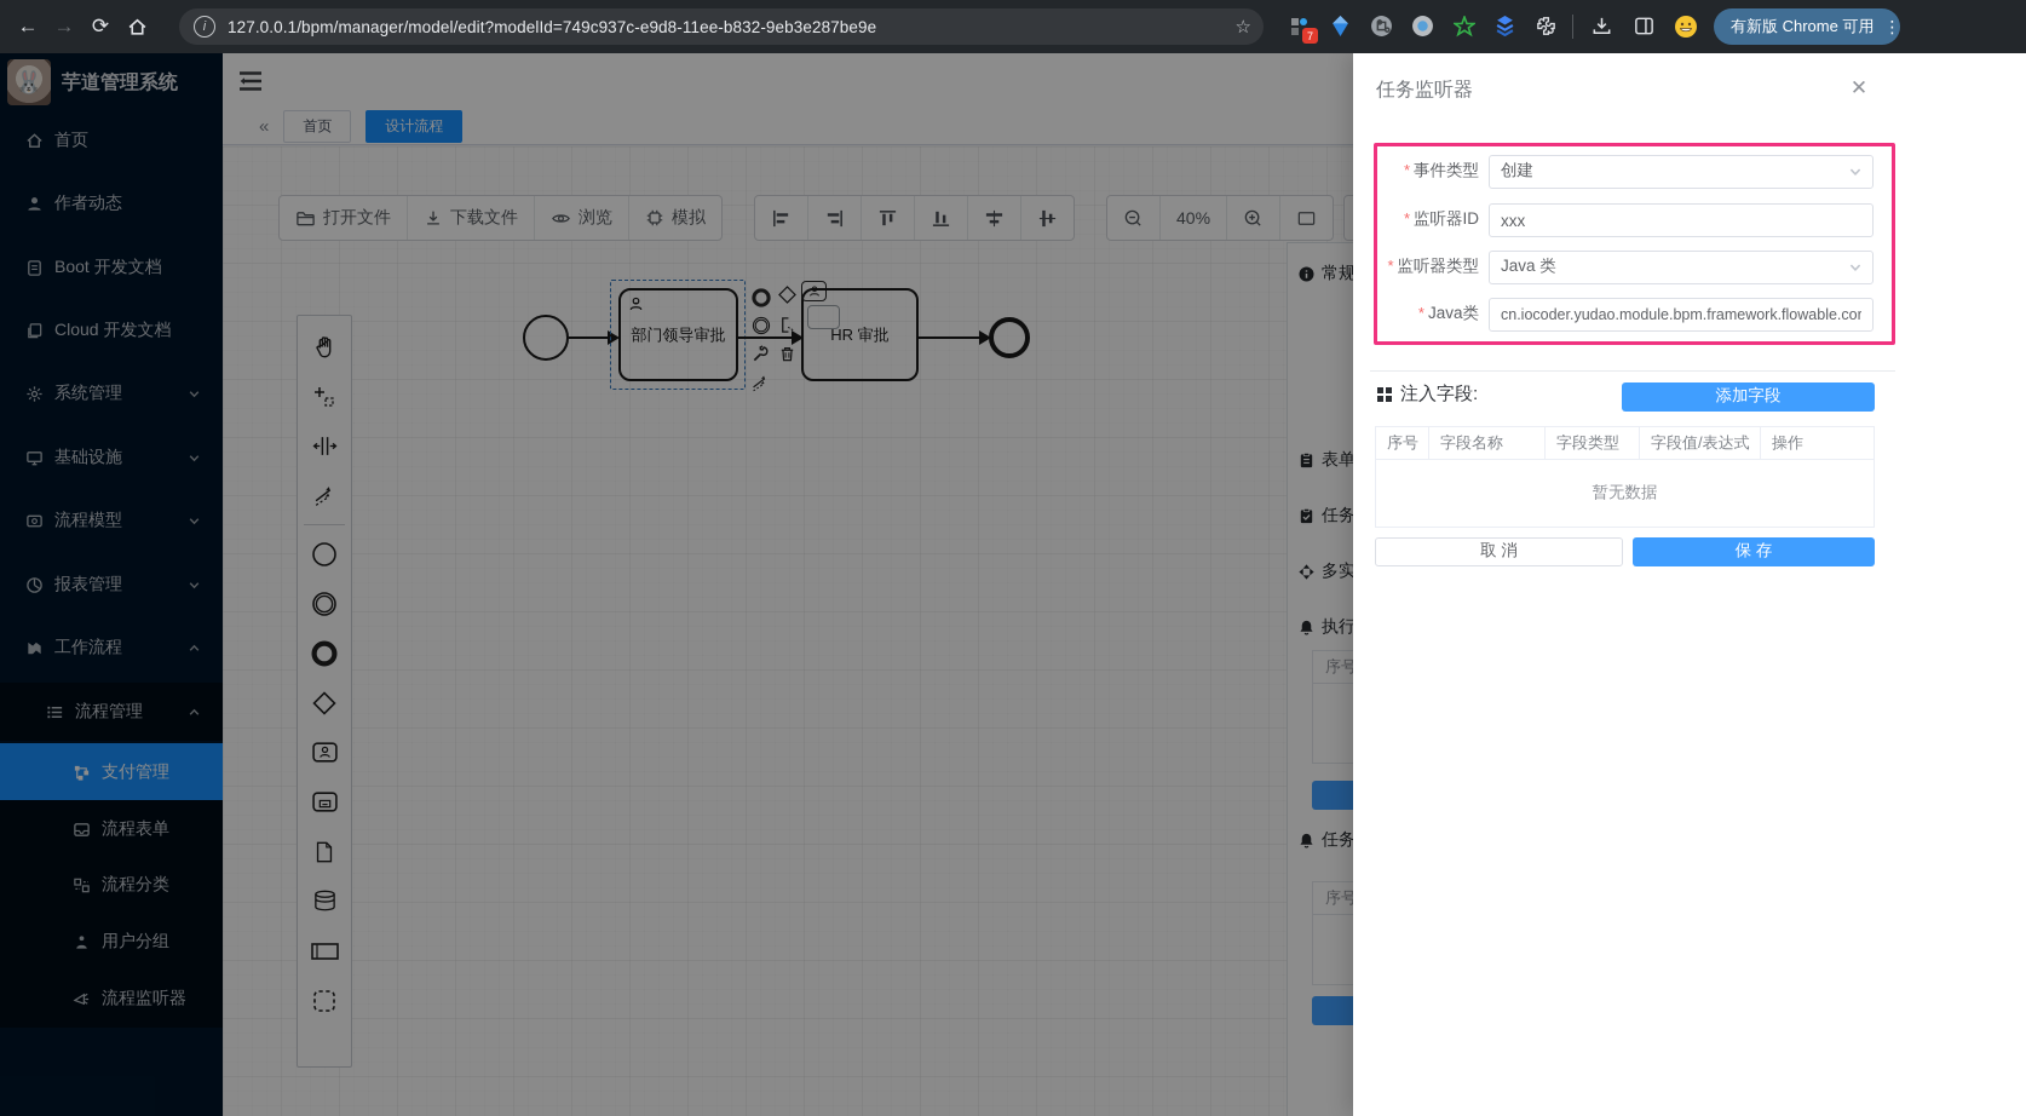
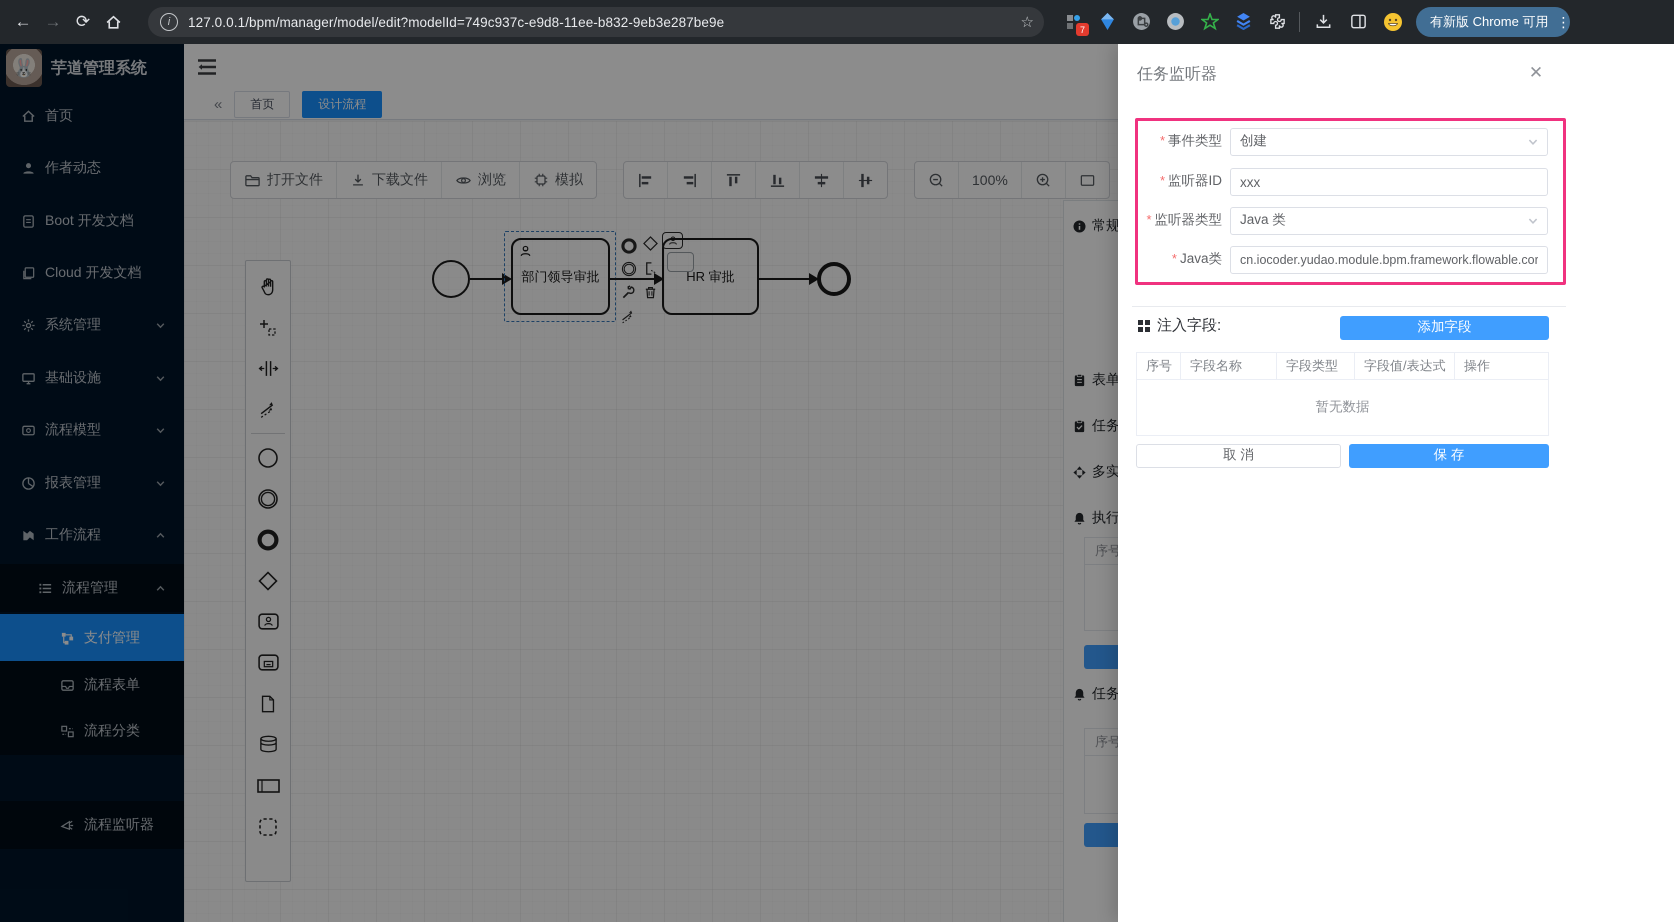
  ←
  →
  ⟳
  i
  127.0.0.1/bpm/manager/model/edit?modelId=749c937c-e9d8-11ee-b832-9eb3e287be9e
  ☆
  7
  有新版 Chrome 可用
  ⋮
  🐰
  芋道管理系统
  首页
  作者动态
  Boot 开发文档
  Cloud 开发文档
  系统管理
  基础设施
  流程模型
  报表管理
  工作流程
  流程管理
  支付管理
  流程表单
  流程分类
- 用户分组
  流程监听器
  «
  首页
  设计流程
  打开文件
  下载文件
  浏览
  模拟
- 40%
+ 100%
  部门领导审批
  HR 审批
  常规
  表单
  任务
  序号
  序号
  任务监听器
  ✕
  * 事件类型
  创建
  * 监听器ID
  xxx
  * 监听器类型
  Java 类
  * Java类
  cn.iocoder.yudao.module.bpm.framework.flowable.cor
  注入字段:
  添加字段
  序号
  字段名称
  字段类型
  字段值/表达式
  操作
  暂无数据
  取 消
  保 存
